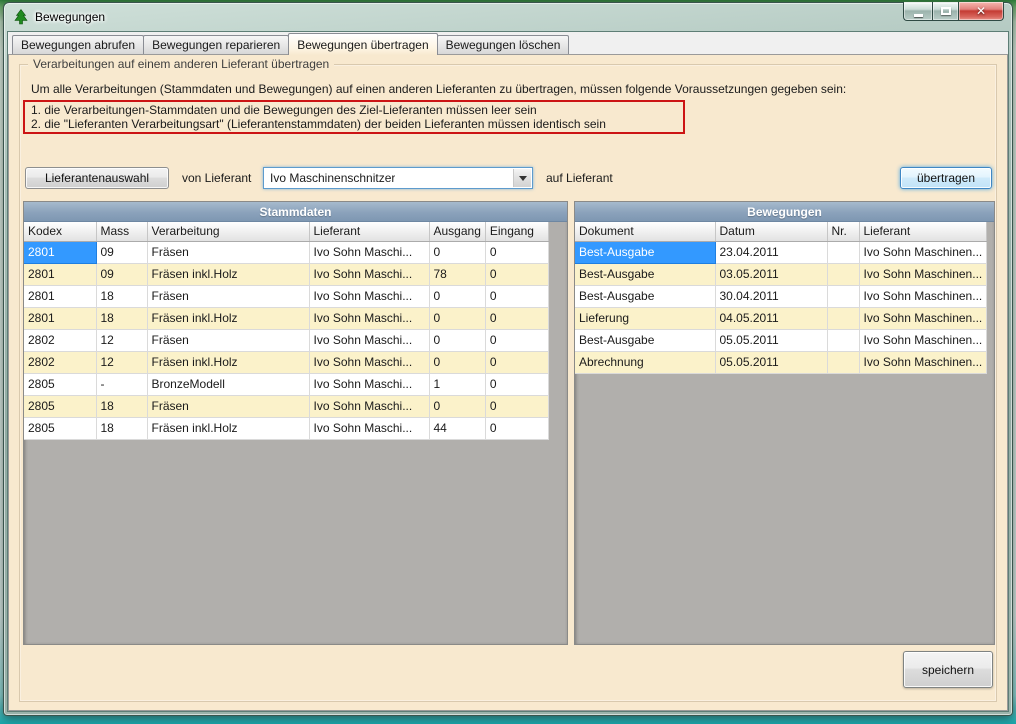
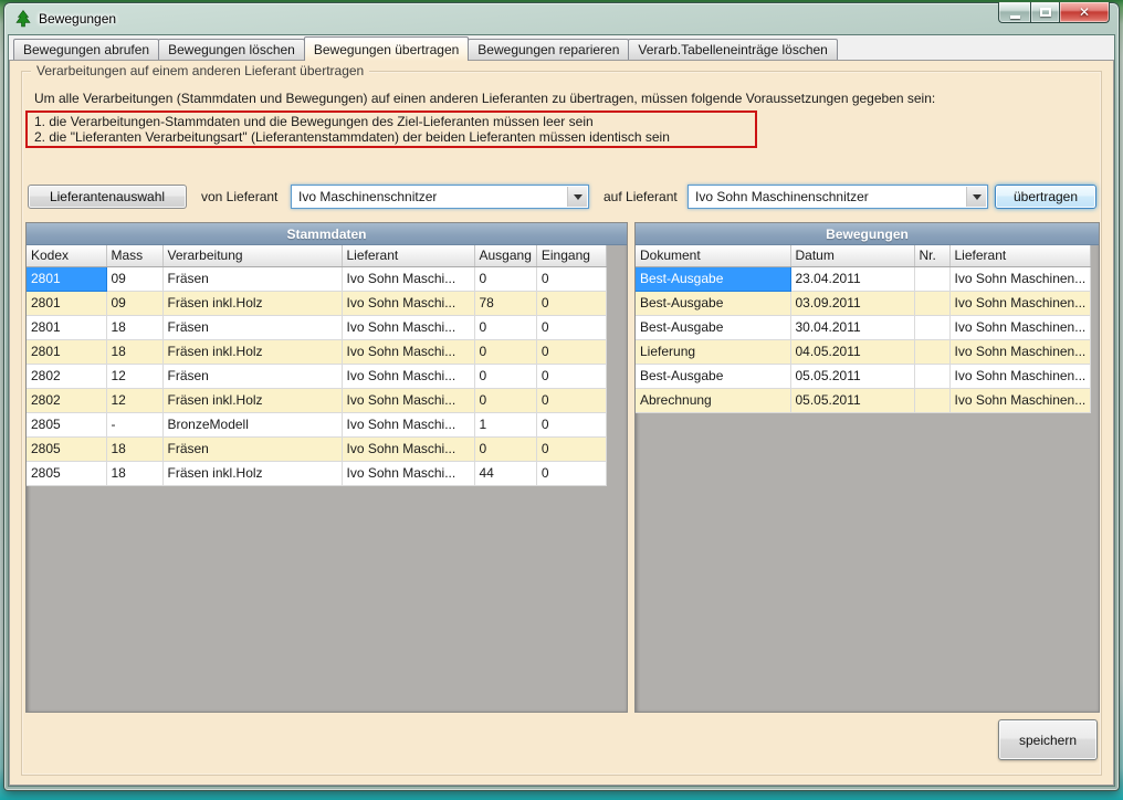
  Bewegungen
  ✕
  Bewegungen abrufen
- Bewegungen reparieren
+ Bewegungen löschen
  Bewegungen übertragen
- Bewegungen löschen
+ Bewegungen reparieren
+ Verarb.Tabelleneinträge löschen
  Verarbeitungen auf einem anderen Lieferant übertragen
  Um alle Verarbeitungen (Stammdaten und Bewegungen) auf einen anderen Lieferanten zu übertragen, müssen folgende Voraussetzungen gegeben sein:
  1. die Verarbeitungen-Stammdaten und die Bewegungen des Ziel-Lieferanten müssen leer sein
  2. die "Lieferanten Verarbeitungsart" (Lieferantenstammdaten) der beiden Lieferanten müssen identisch sein
  Lieferantenauswahl
  von Lieferant
  Ivo Maschinenschnitzer
  auf Lieferant
+ Ivo Sohn Maschinenschnitzer
  übertragen
  Stammdaten
  Kodex	Mass	Verarbeitung	Lieferant	Ausgang	Eingang
  2801	09	Fräsen	Ivo Sohn Maschi...	0	0
  2801	09	Fräsen inkl.Holz	Ivo Sohn Maschi...	78	0
  2801	18	Fräsen	Ivo Sohn Maschi...	0	0
  2801	18	Fräsen inkl.Holz	Ivo Sohn Maschi...	0	0
  2802	12	Fräsen	Ivo Sohn Maschi...	0	0
  2802	12	Fräsen inkl.Holz	Ivo Sohn Maschi...	0	0
  2805	-	BronzeModell	Ivo Sohn Maschi...	1	0
  2805	18	Fräsen	Ivo Sohn Maschi...	0	0
  2805	18	Fräsen inkl.Holz	Ivo Sohn Maschi...	44	0
  Bewegungen
  Dokument	Datum	Nr.	Lieferant
  Best-Ausgabe	23.04.2011		Ivo Sohn Maschinen...
- Best-Ausgabe	03.05.2011		Ivo Sohn Maschinen...
+ Best-Ausgabe	03.09.2011		Ivo Sohn Maschinen...
  Best-Ausgabe	30.04.2011		Ivo Sohn Maschinen...
  Lieferung	04.05.2011		Ivo Sohn Maschinen...
  Best-Ausgabe	05.05.2011		Ivo Sohn Maschinen...
  Abrechnung	05.05.2011		Ivo Sohn Maschinen...
  speichern
